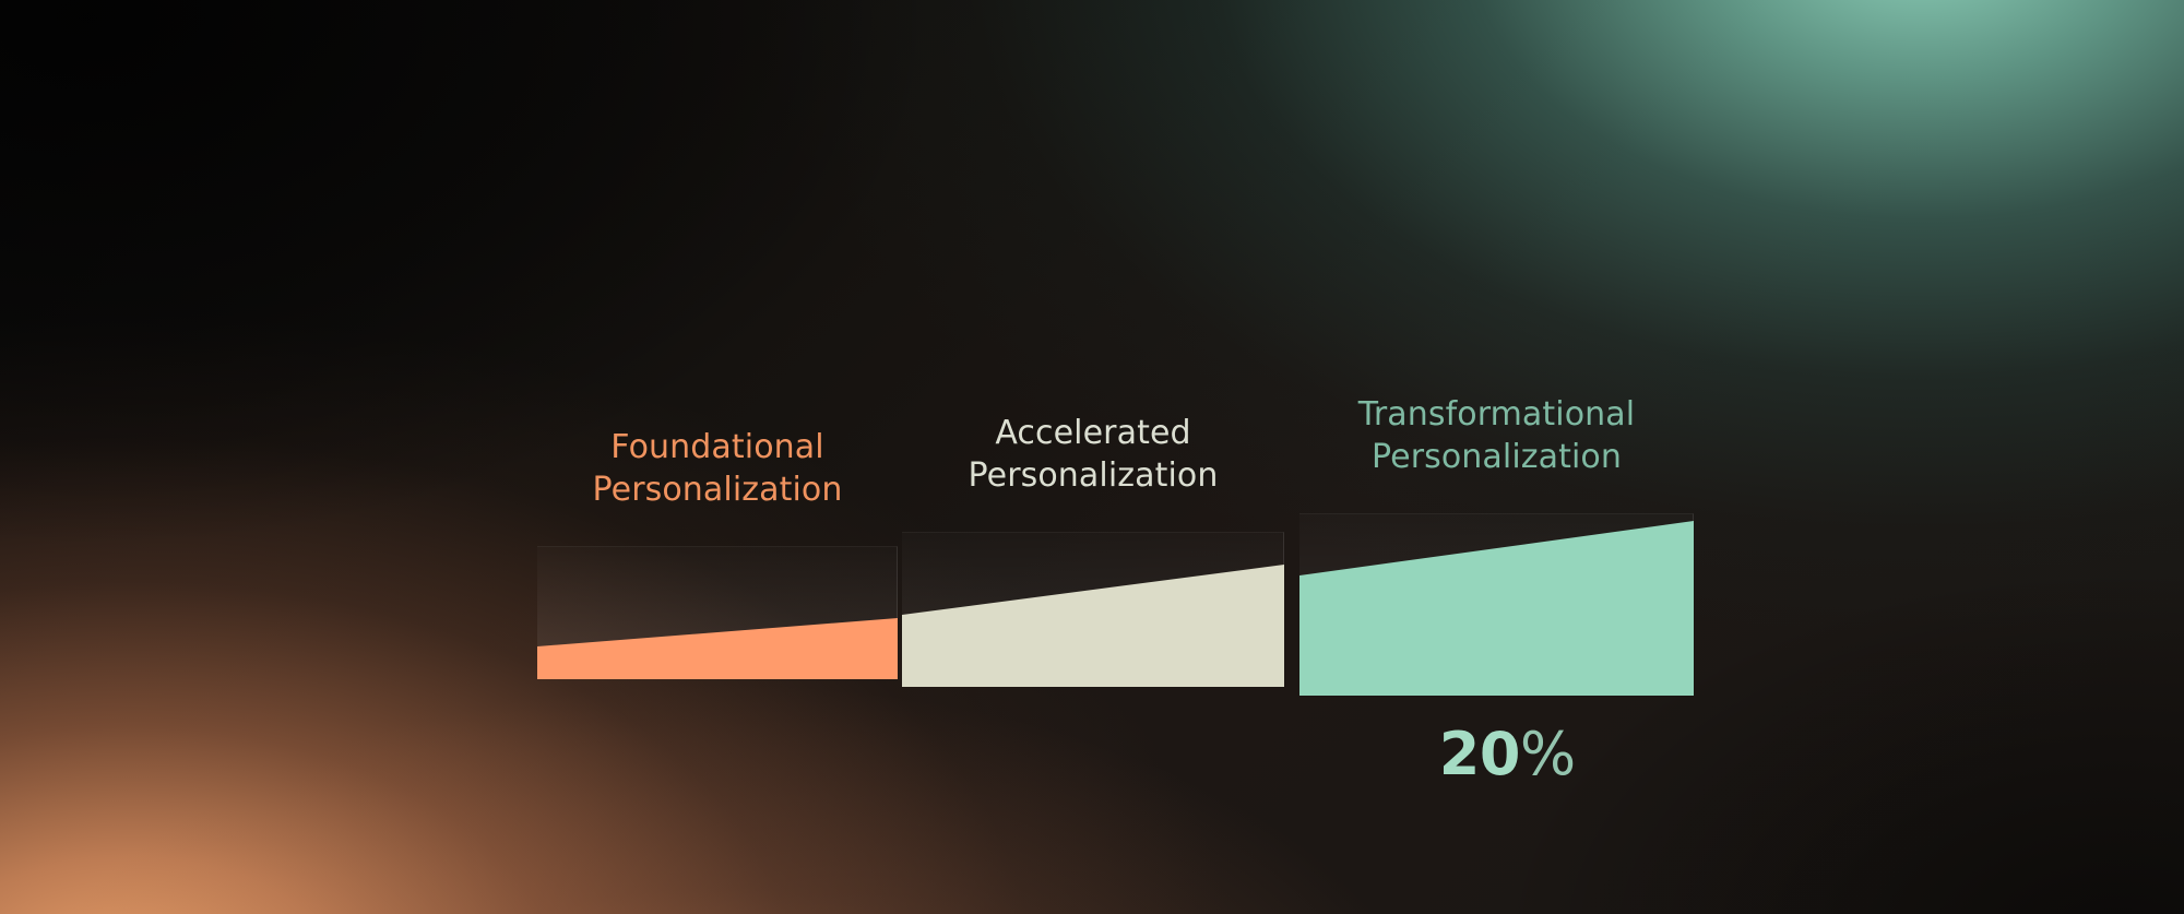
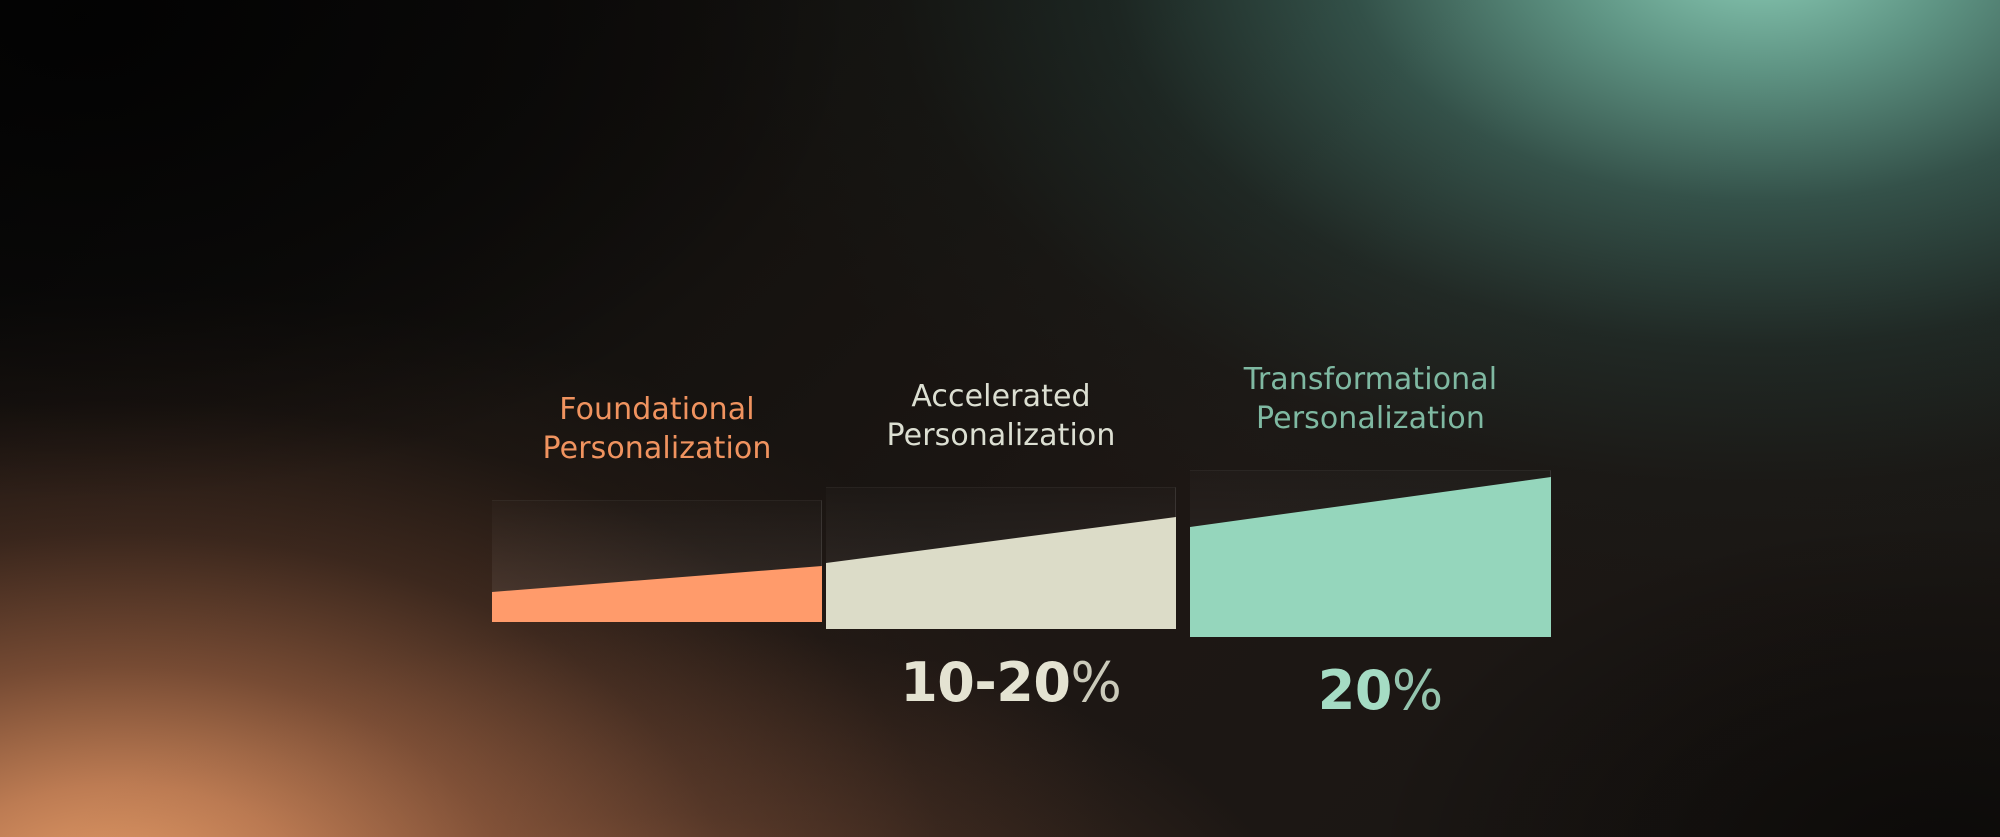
  Foundational
  Personalization
  Accelerated
  Personalization
+ 10-20%
  Transformational
  Personalization
  20%
